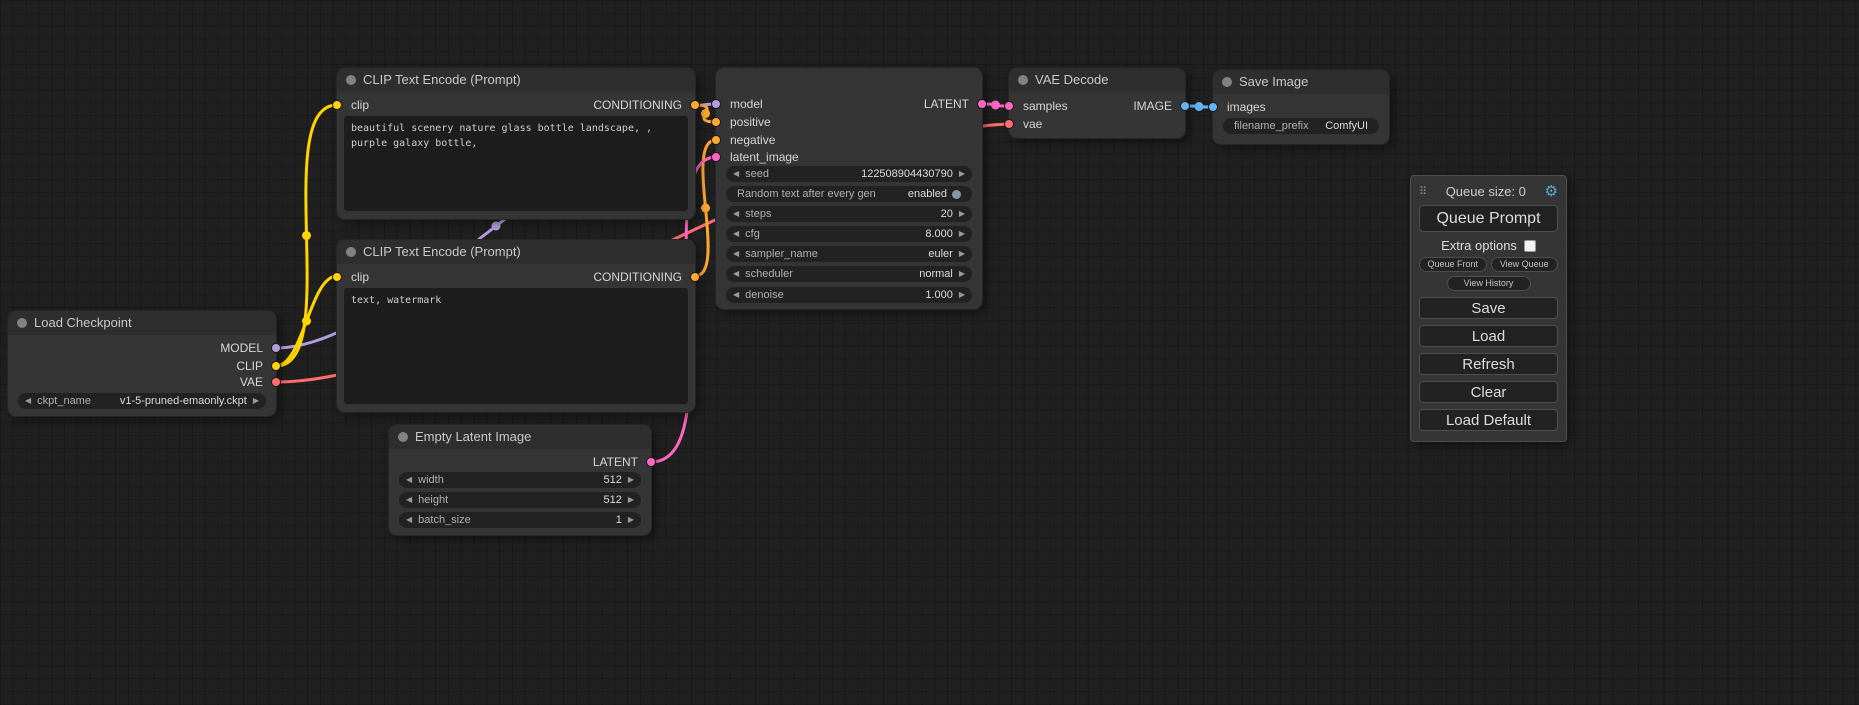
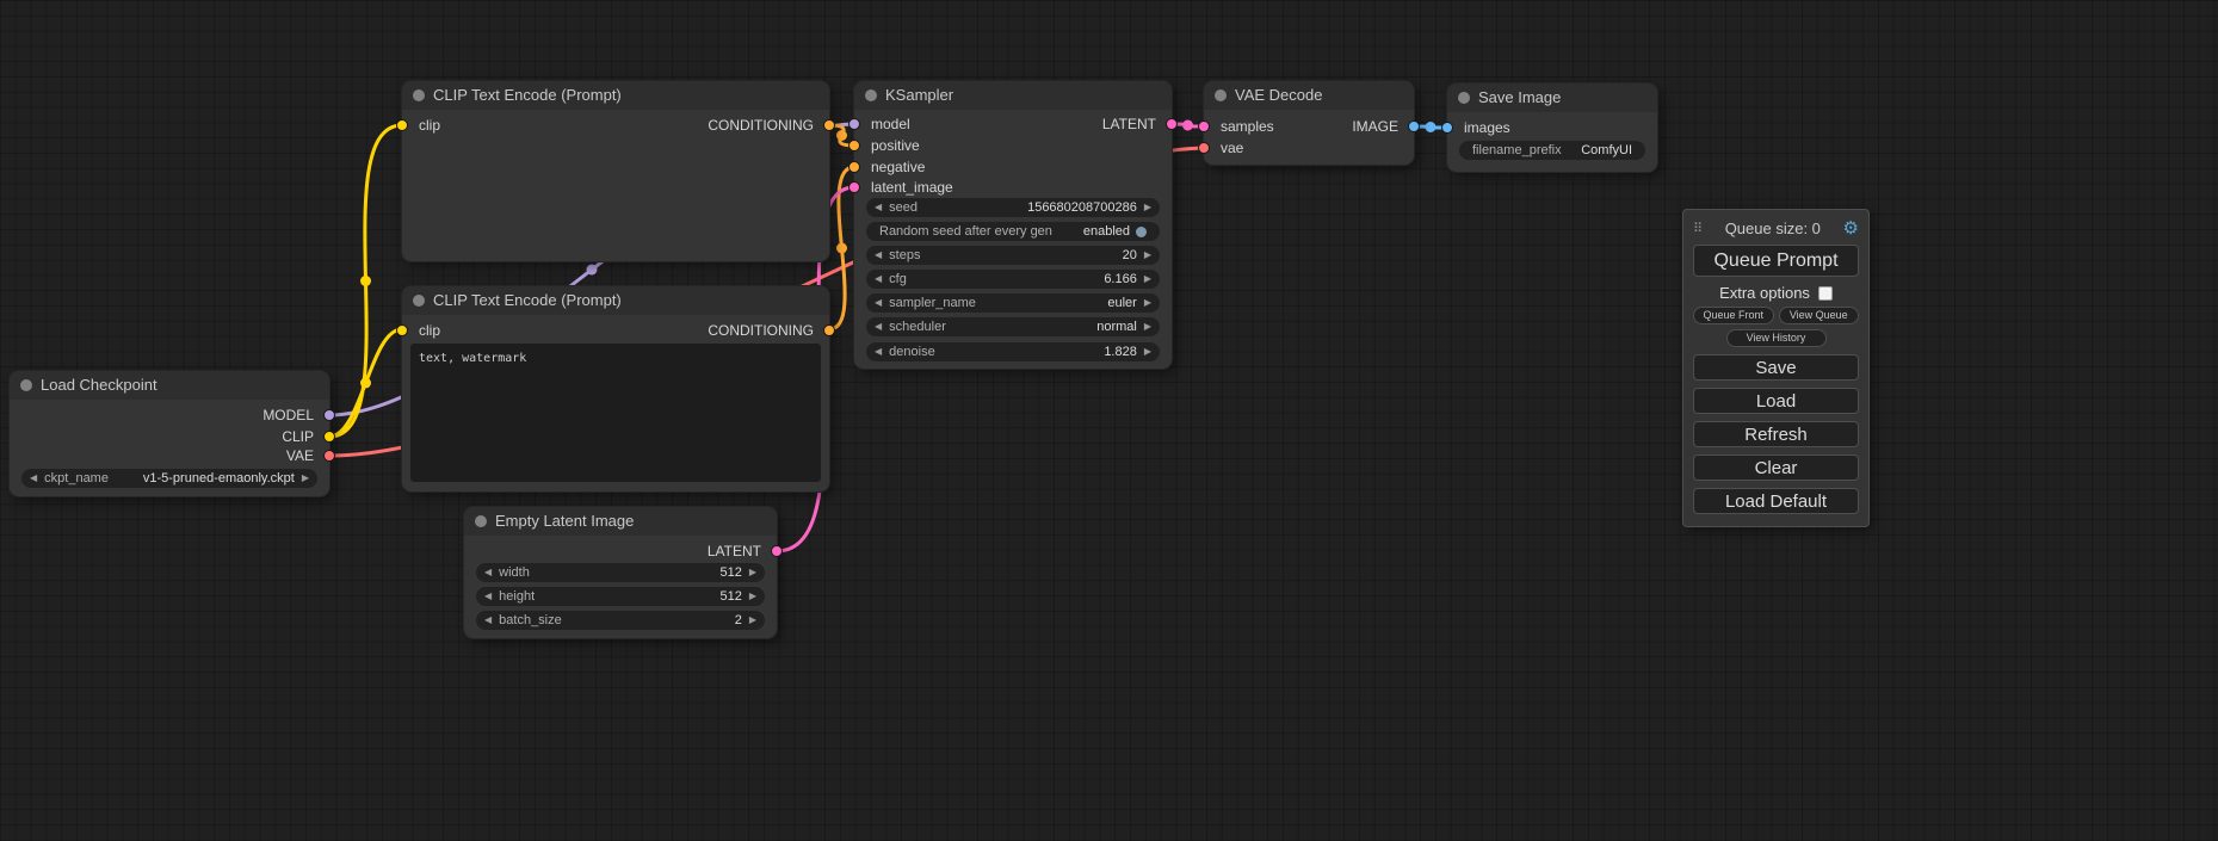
  Load Checkpoint
  MODEL
  CLIP
  VAE
  ◀
  ckpt_name
  v1-5-pruned-emaonly.ckpt
  ▶
  CLIP Text Encode (Prompt)
  clip
  CONDITIONING
- beautiful scenery nature glass bottle landscape, , purple galaxy bottle,
  CLIP Text Encode (Prompt)
  clip
  CONDITIONING
  text, watermark
  Empty Latent Image
  LATENT
  ◀
  width
  512
  ▶
  ◀
  height
  512
  ▶
  ◀
  batch_size
- 1
+ 2
  ▶
+ KSampler
  model
  LATENT
  positive
  negative
  latent_image
  ◀
  seed
- 122508904430790
+ 156680208700286
  ▶
- Random text after every gen
+ Random seed after every gen
  enabled
  ◀
  steps
  20
  ▶
  ◀
  cfg
- 8.000
+ 6.166
  ▶
  ◀
  sampler_name
  euler
  ▶
  ◀
  scheduler
  normal
  ▶
  ◀
  denoise
- 1.000
+ 1.828
  ▶
  VAE Decode
  samples
  IMAGE
  vae
  Save Image
  images
  filename_prefix
  ComfyUI
  ⠿
  Queue size: 0
  ⚙
  Queue Prompt
  Extra options
  Queue Front
  View Queue
  View History
  Save
  Load
  Refresh
  Clear
  Load Default
